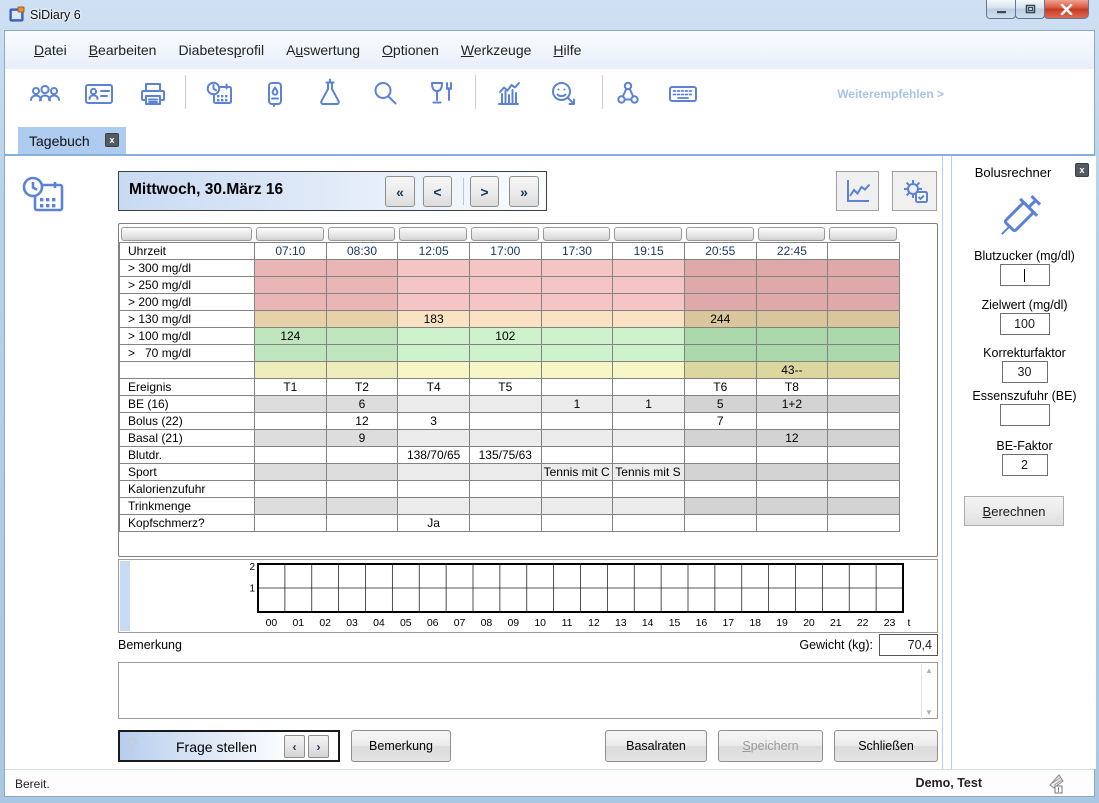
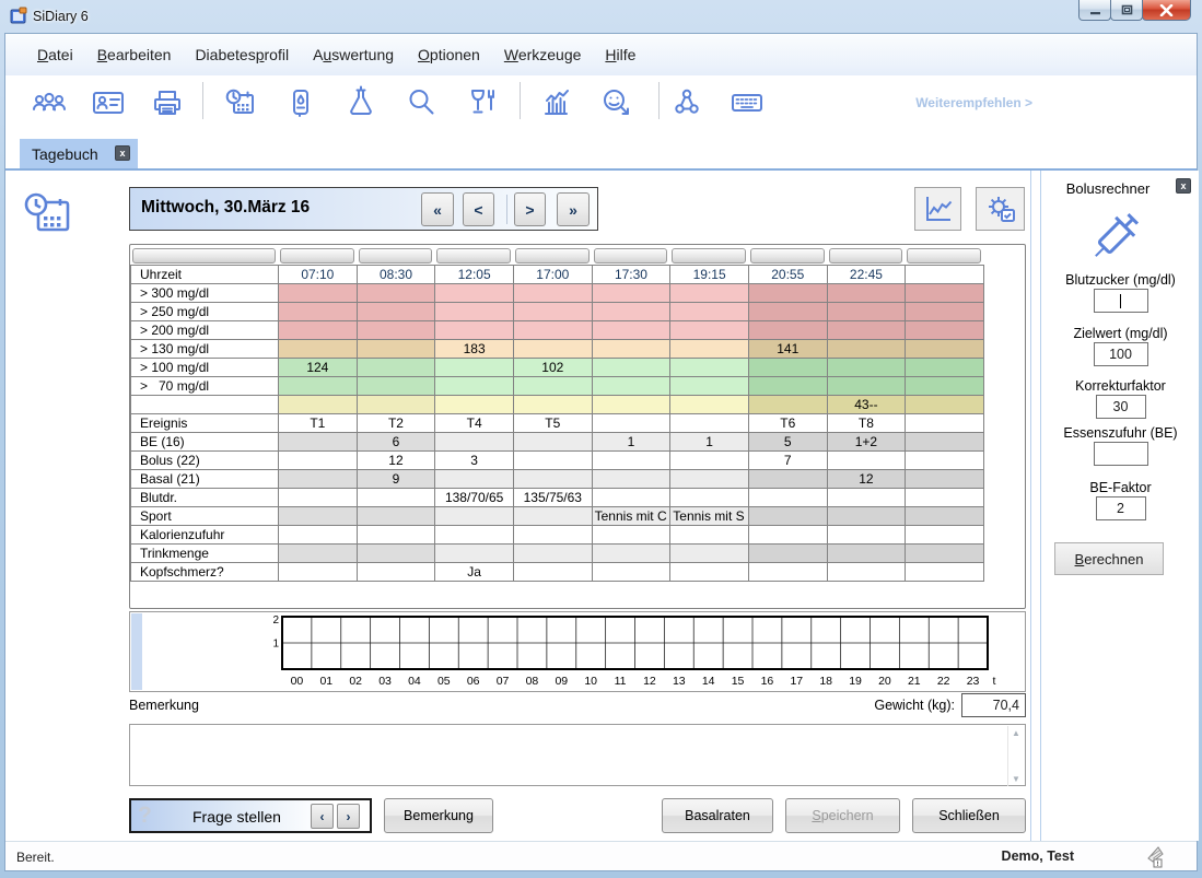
  SiDiary 6
  Datei
  Bearbeiten
  Diabetesprofil
  Auswertung
  Optionen
  Werkzeuge
  Hilfe
  Weiterempfehlen >
  Tagebuch
  x
  Mittwoch, 30.März 16
  «
  <
  >
  »
  Uhrzeit	07:10	08:30	12:05	17:00	17:30	19:15	20:55	22:45
  > 300 mg/dl
  > 250 mg/dl
  > 200 mg/dl
- > 130 mg/dl			183				244
+ > 130 mg/dl			183				141
  > 100 mg/dl	124			102
  > 70 mg/dl
  								43--
  Ereignis	T1	T2	T4	T5			T6	T8
  BE (16)		6			1	1	5	1+2
  Bolus (22)		12	3				7
  Basal (21)		9						12
  Blutdr.			138/70/65	135/75/63
  Sport					Tennis mit C	Tennis mit S
  Kalorienzufuhr
  Trinkmenge
  Kopfschmerz?			Ja
  2
  1
  00
  01
  02
  03
  04
  05
  06
  07
  08
  09
  10
  11
  12
  13
  14
  15
  16
  17
  18
  19
  20
  21
  22
  23
  t
  Bemerkung
  Gewicht (kg):
  70,4
  ▲
  ▼
  ?
  Frage stellen
  ‹
  ›
  Bemerkung
  Basalraten
  Speichern
  Schließen
  Bolusrechner
  x
  Blutzucker (mg/dl)
  Zielwert (mg/dl)
  100
  Korrekturfaktor
  30
  Essenszufuhr (BE)
  BE-Faktor
  2
  Berechnen
  Bereit.
  Demo, Test
